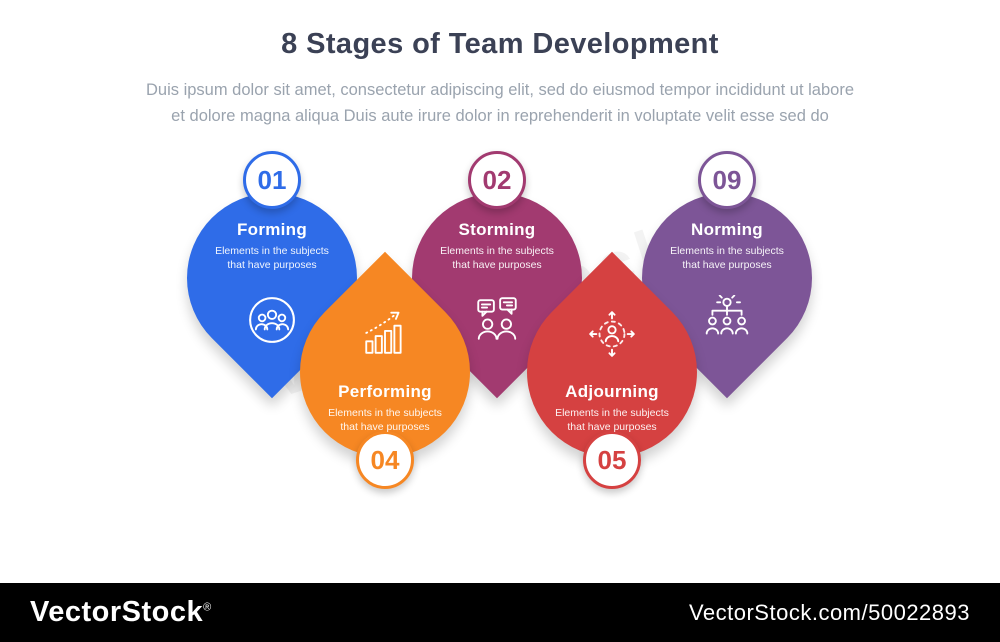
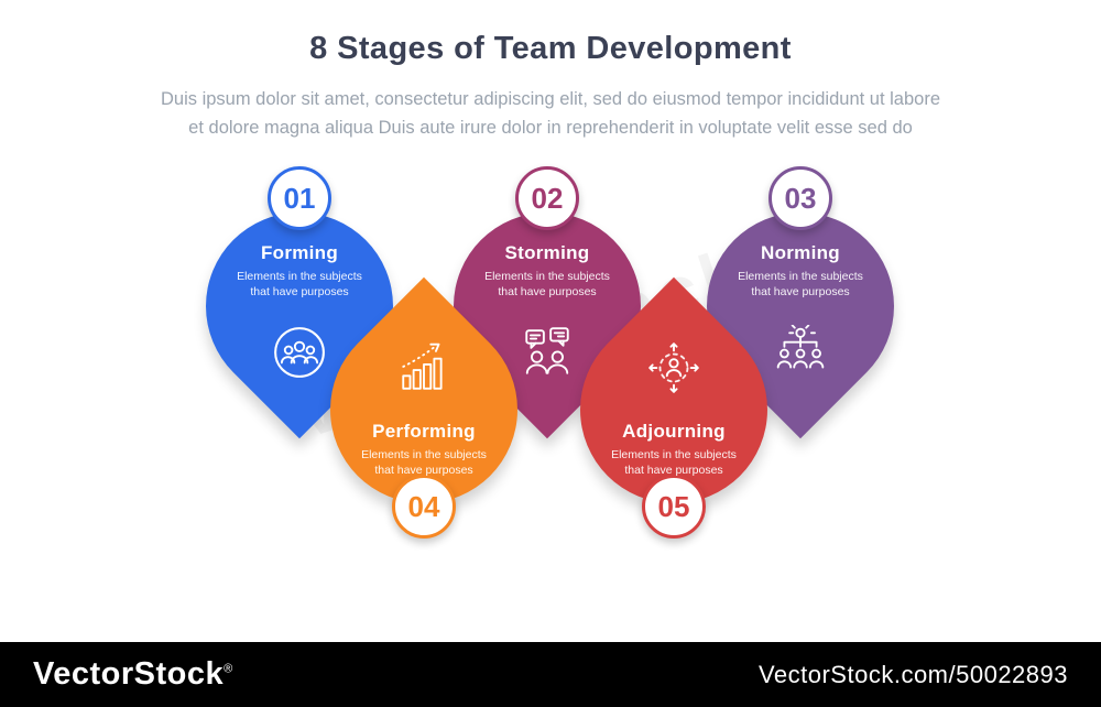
  8 Stages of Team Development
  Duis ipsum dolor sit amet, consectetur adipiscing elit, sed do eiusmod tempor incididunt ut labore
  et dolore magna aliqua Duis aute irure dolor in reprehenderit in voluptate velit esse sed do
  01
  Forming
  Elements in the subjects
  that have purposes
  02
  Storming
  Elements in the subjects
  that have purposes
- 09
+ 03
  Norming
  Elements in the subjects
  that have purposes
  04
  Performing
  Elements in the subjects
  that have purposes
  05
  Adjourning
  Elements in the subjects
  that have purposes
  VectorStock®
  VectorStock.com/50022893
